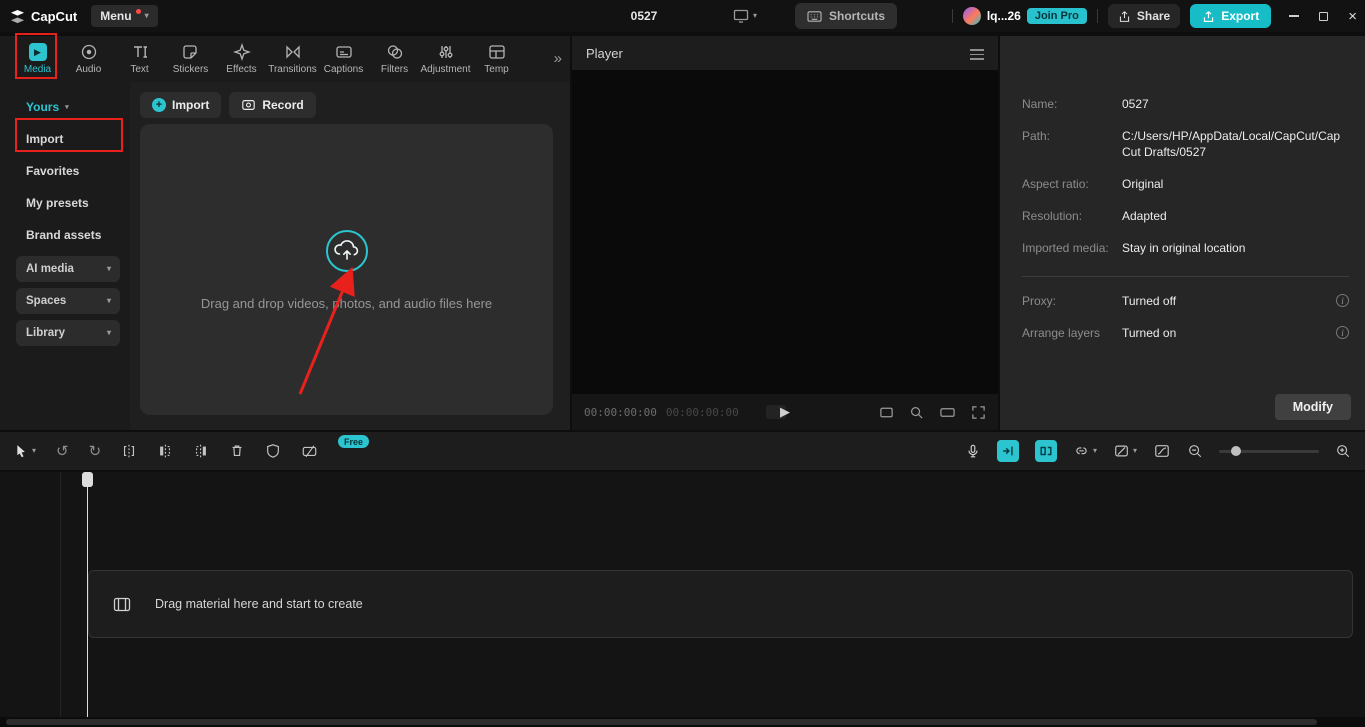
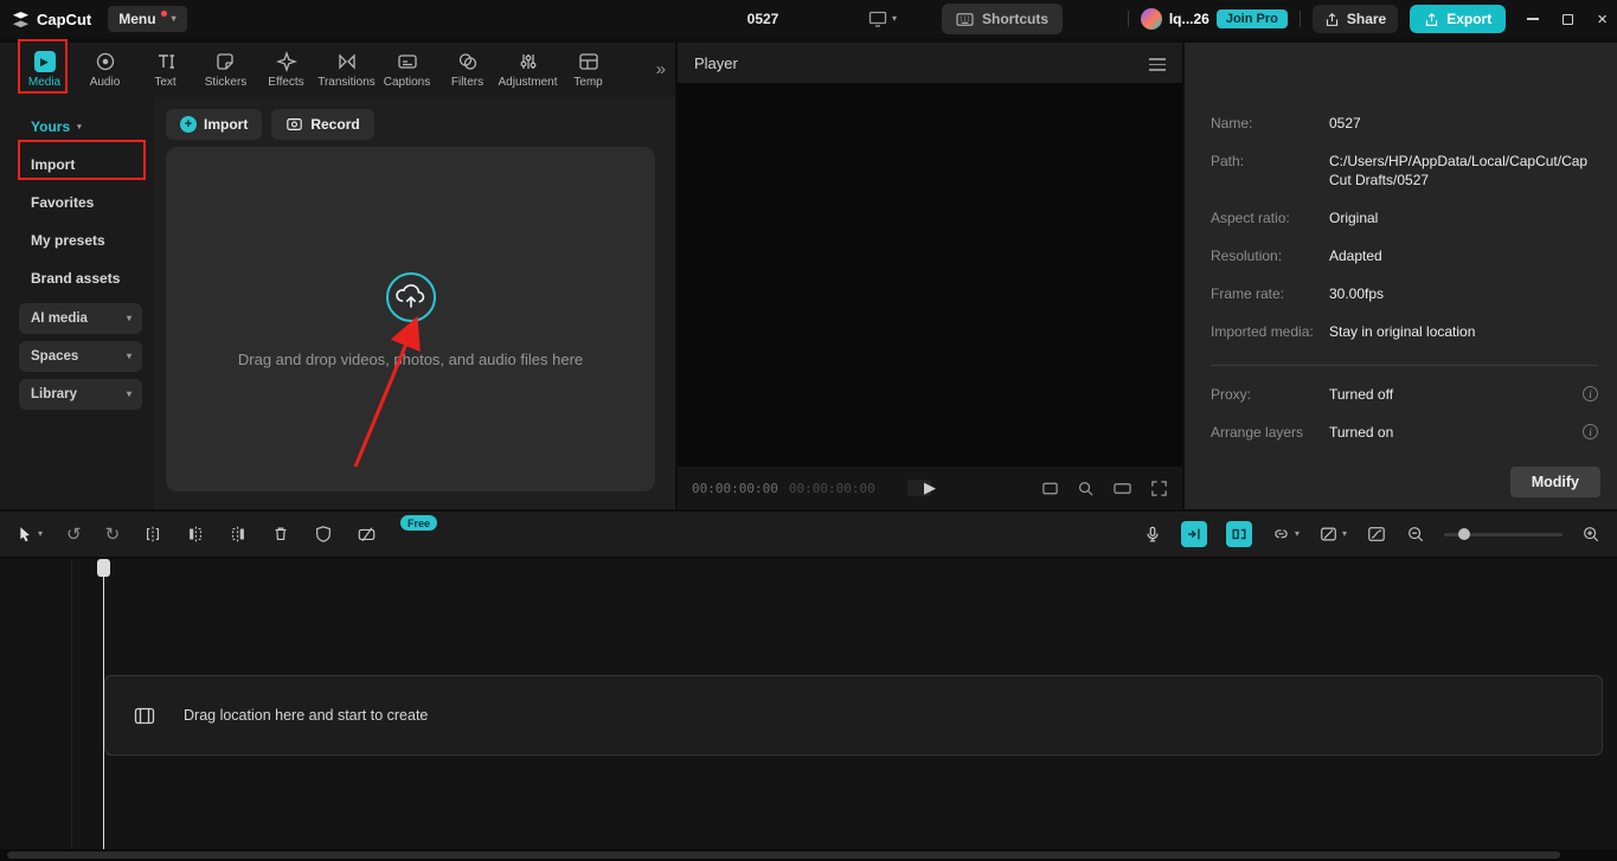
  CapCut
  Menu
  ▾
  0527
  ▾
  Shortcuts
  lq...26
  Join Pro
  Share
  Export
  ×
  ▶
  Media
  Audio
  Text
  Stickers
  Effects
  Transitions
  Captions
  Filters
  Adjustment
  Temp
  »
  Yours
  Import
  Favorites
  My presets
  Brand assets
  AI media
  ▾
  Spaces
  ▾
  Library
  ▾
  +
  Import
  Record
  Drag and drop videos,hotos, and audio files here
  Player
  00:00:00:00
  00:00:00:00
  ▶
  Name:
  0527
  Path:
  C:/Users/HP/AppData/Local/CapCut/CapCut Drafts/0527
  Aspect ratio:
  Original
  Resolution:
  Adapted
+ Frame rate:
+ 30.00fps
  Imported media:
  Stay in original location
  Proxy:
  Turned off
  i
  Arrange layers
  Turned on
  i
  Modify
  ▾
  ↺
  ↻
  Free
  ▾
  ▾
- Drag material here and start to create
+ Drag location here and start to create
